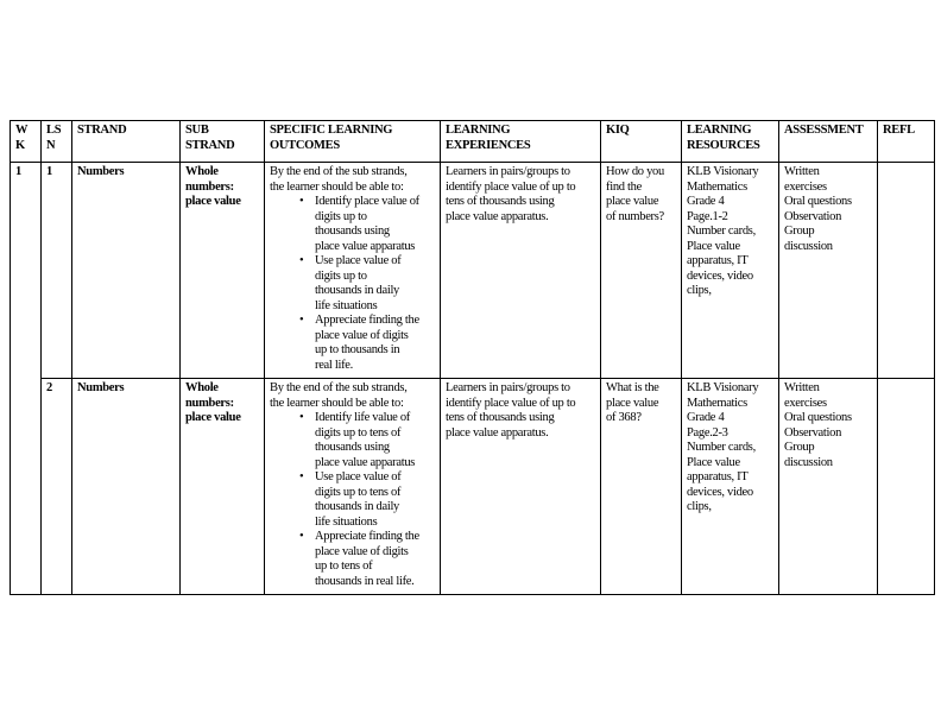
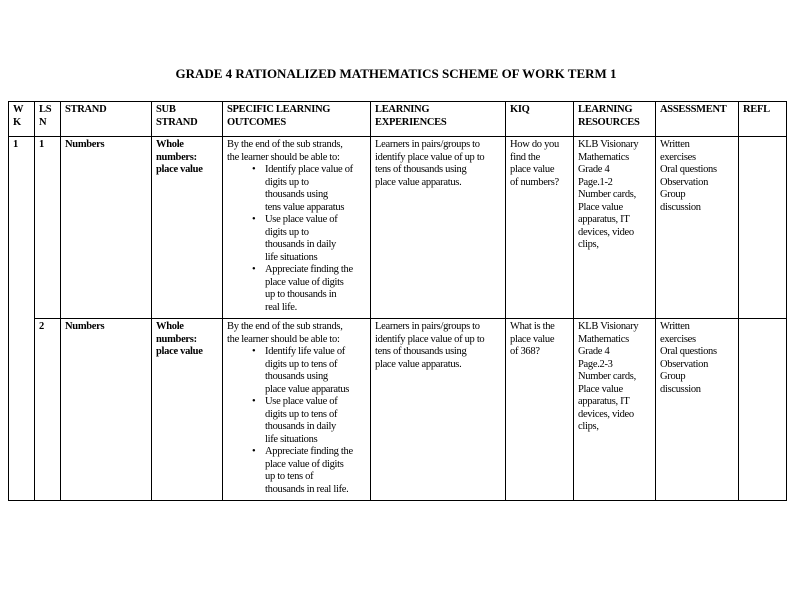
+ GRADE 4 RATIONALIZED MATHEMATICS SCHEME OF WORK TERM 1
  W K	LS N	STRAND	SUB STRAND	SPECIFIC LEARNING OUTCOMES	LEARNING EXPERIENCES	KIQ	LEARNING RESOURCES	ASSESSMENT	REFL
- 1	1	Numbers	Whole numbers: place value	By the end of the sub strands, the learner should be able to: • Identify place value of digits up to thousands using place value apparatus • Use place value of digits up to thousands in daily life situations • Appreciate finding the place value of digits up to thousands in real life.	Learners in pairs/groups to identify place value of up to tens of thousands using place value apparatus.	How do you find the place value of numbers?	KLB Visionary Mathematics Grade 4 Page.1-2 Number cards, Place value apparatus, IT devices, video clips,	Written exercises Oral questions Observation Group discussion
+ 1	1	Numbers	Whole numbers: place value	By the end of the sub strands, the learner should be able to: • Identify place value of digits up to thousands using tens value apparatus • Use place value of digits up to thousands in daily life situations • Appreciate finding the place value of digits up to thousands in real life.	Learners in pairs/groups to identify place value of up to tens of thousands using place value apparatus.	How do you find the place value of numbers?	KLB Visionary Mathematics Grade 4 Page.1-2 Number cards, Place value apparatus, IT devices, video clips,	Written exercises Oral questions Observation Group discussion
  2	Numbers	Whole numbers: place value	By the end of the sub strands, the learner should be able to: • Identify life value of digits up to tens of thousands using place value apparatus • Use place value of digits up to tens of thousands in daily life situations • Appreciate finding the place value of digits up to tens of thousands in real life.	Learners in pairs/groups to identify place value of up to tens of thousands using place value apparatus.	What is the place value of 368?	KLB Visionary Mathematics Grade 4 Page.2-3 Number cards, Place value apparatus, IT devices, video clips,	Written exercises Oral questions Observation Group discussion
